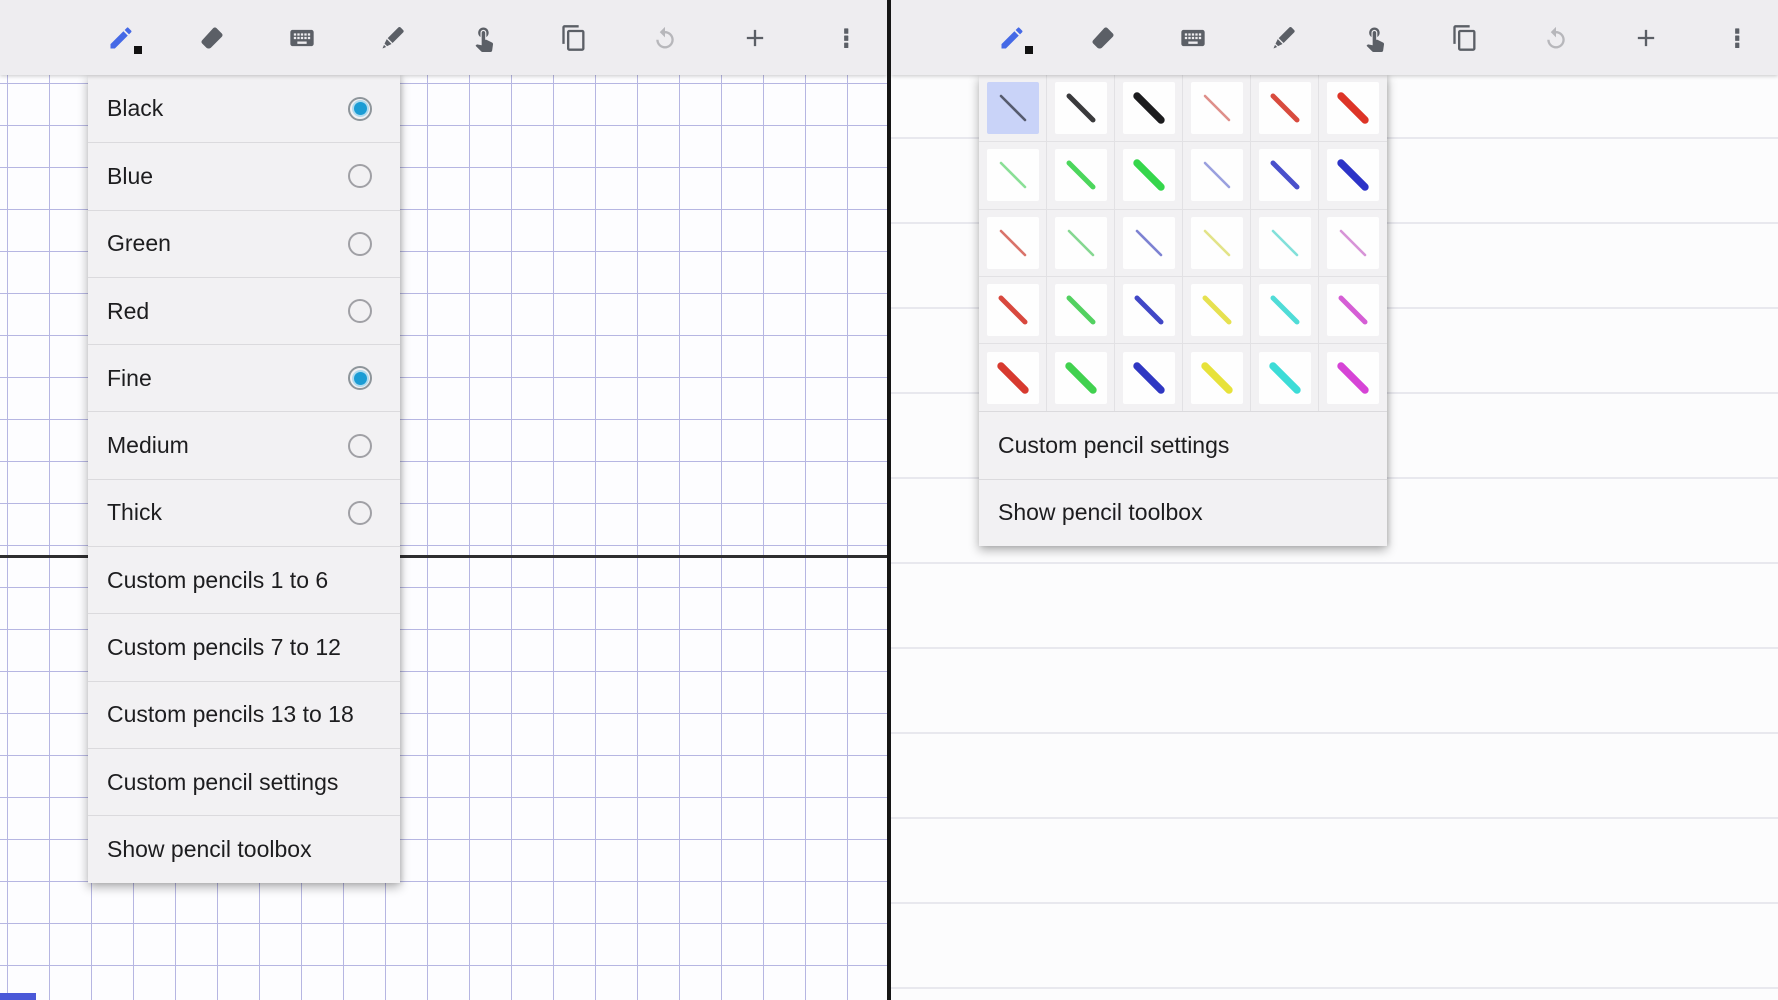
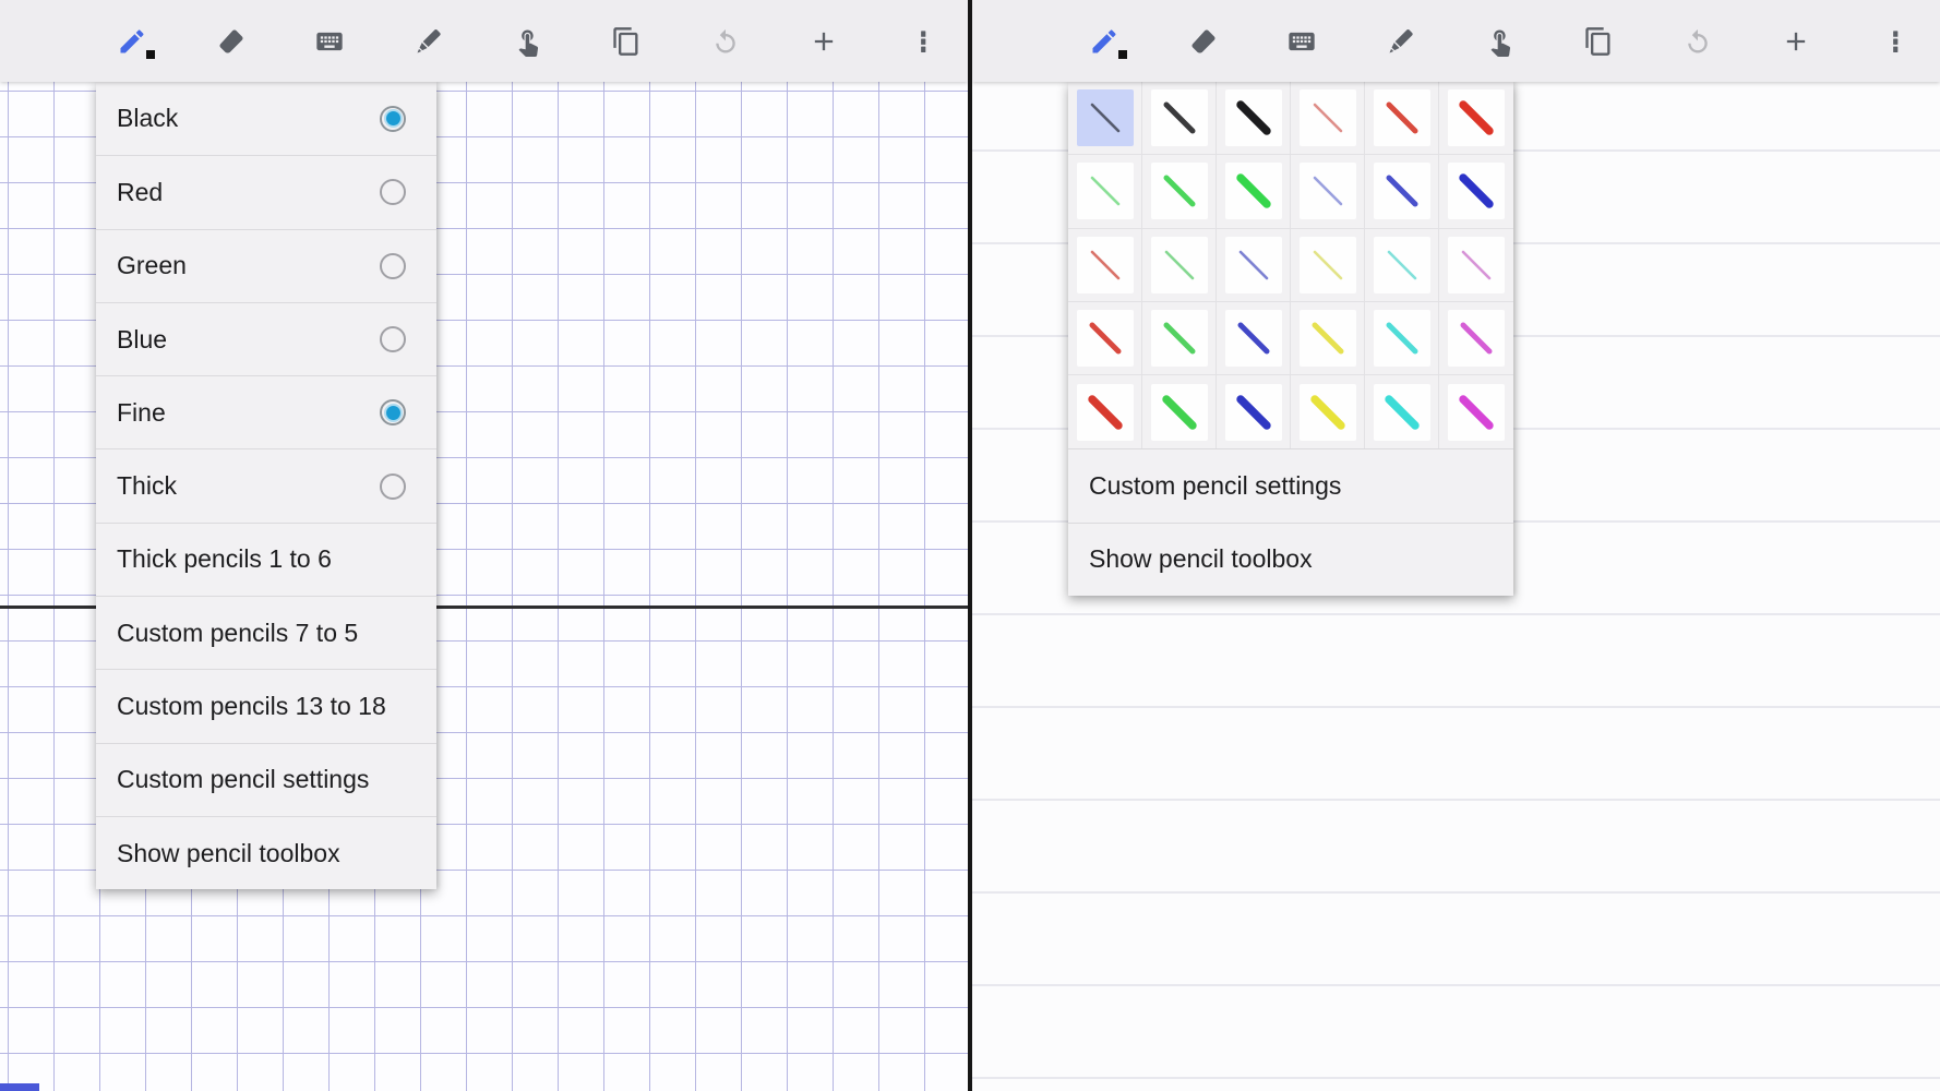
  Black
- Blue
+ Red
  Green
- Red
+ Blue
  Fine
- Medium
  Thick
- Custom pencils 1 to 6
+ Thick pencils 1 to 6
- Custom pencils 7 to 12
+ Custom pencils 7 to 5
  Custom pencils 13 to 18
  Custom pencil settings
  Show pencil toolbox
  Custom pencil settings
  Show pencil toolbox
